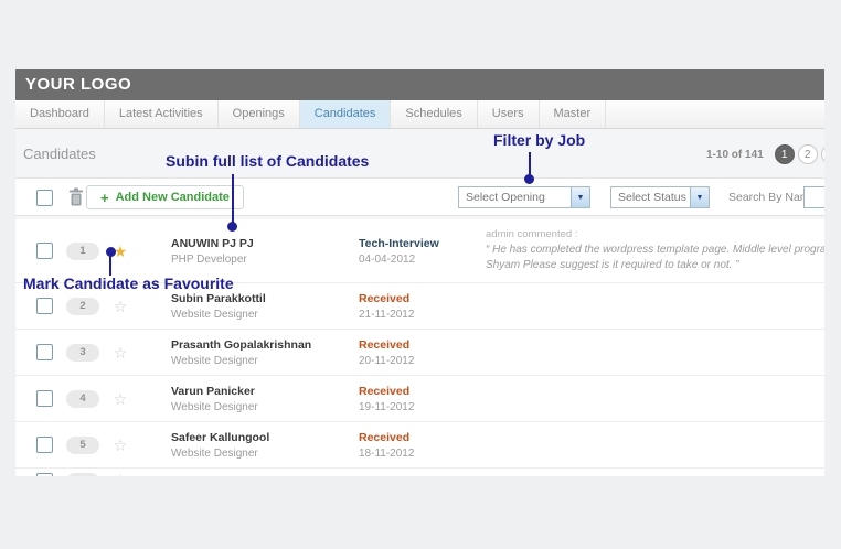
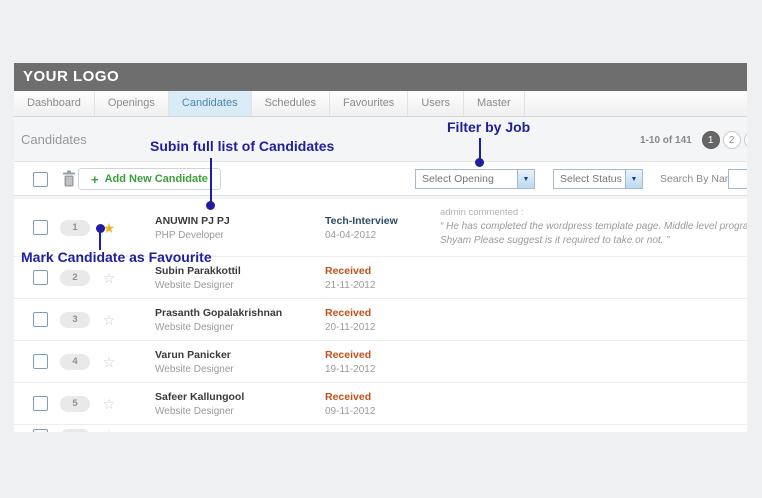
  YOUR LOGO
  Dashboard
- Latest Activities
  Openings
  Candidates
  Schedules
+ Favourites
  Users
  Master
  Candidates
  1-10 of 141
  1
  2
  +
  Add New Candidate
  Select Opening
  Select Status
  Search By Na
  1
  ★
  ANUWIN PJ PJ
  PHP Developer
  Tech-Interview
  04-04-2012
  admin commented :
  “ He has completed the wordpress template page. Middle level progra
  Shyam Please suggest is it required to take or not. ”
  2
  ☆
  Subin Parakkottil
  Website Designer
  Received
  21-11-2012
  3
  ☆
  Prasanth Gopalakrishnan
  Website Designer
  Received
  20-11-2012
  4
  ☆
  Varun Panicker
  Website Designer
  Received
  19-11-2012
  5
  ☆
  Safeer Kallungool
  Website Designer
  Received
- 18-11-2012
+ 09-11-2012
  Subin full list of Candidates
  Filter by Job
  Mark Candidate as Favourite
